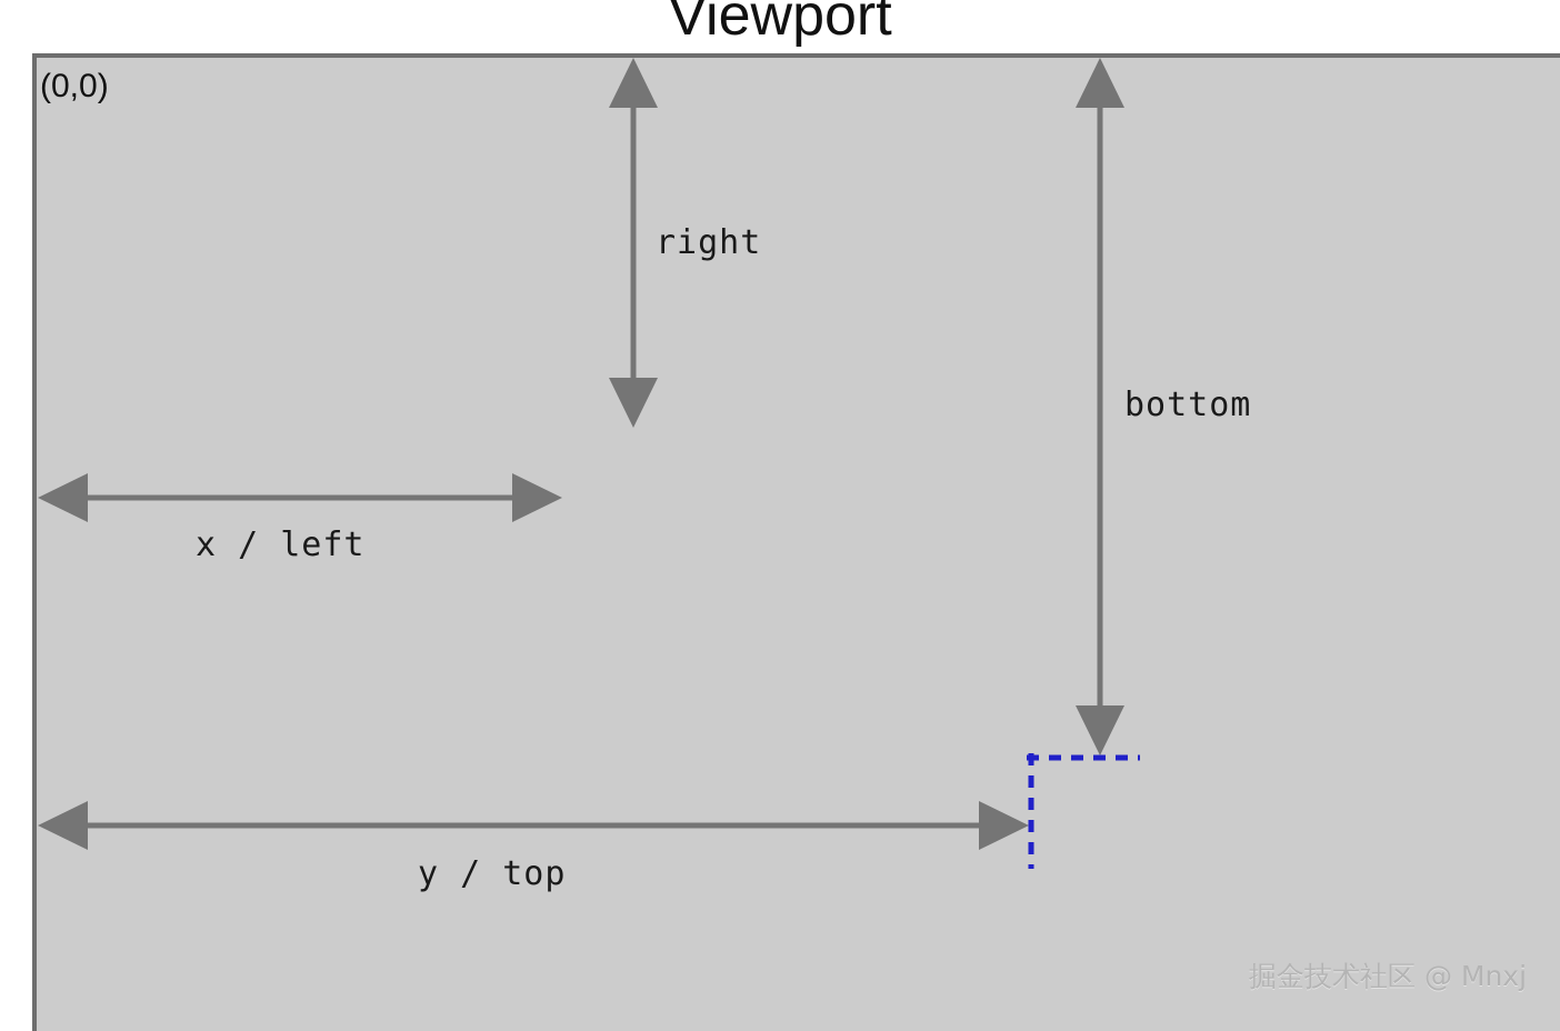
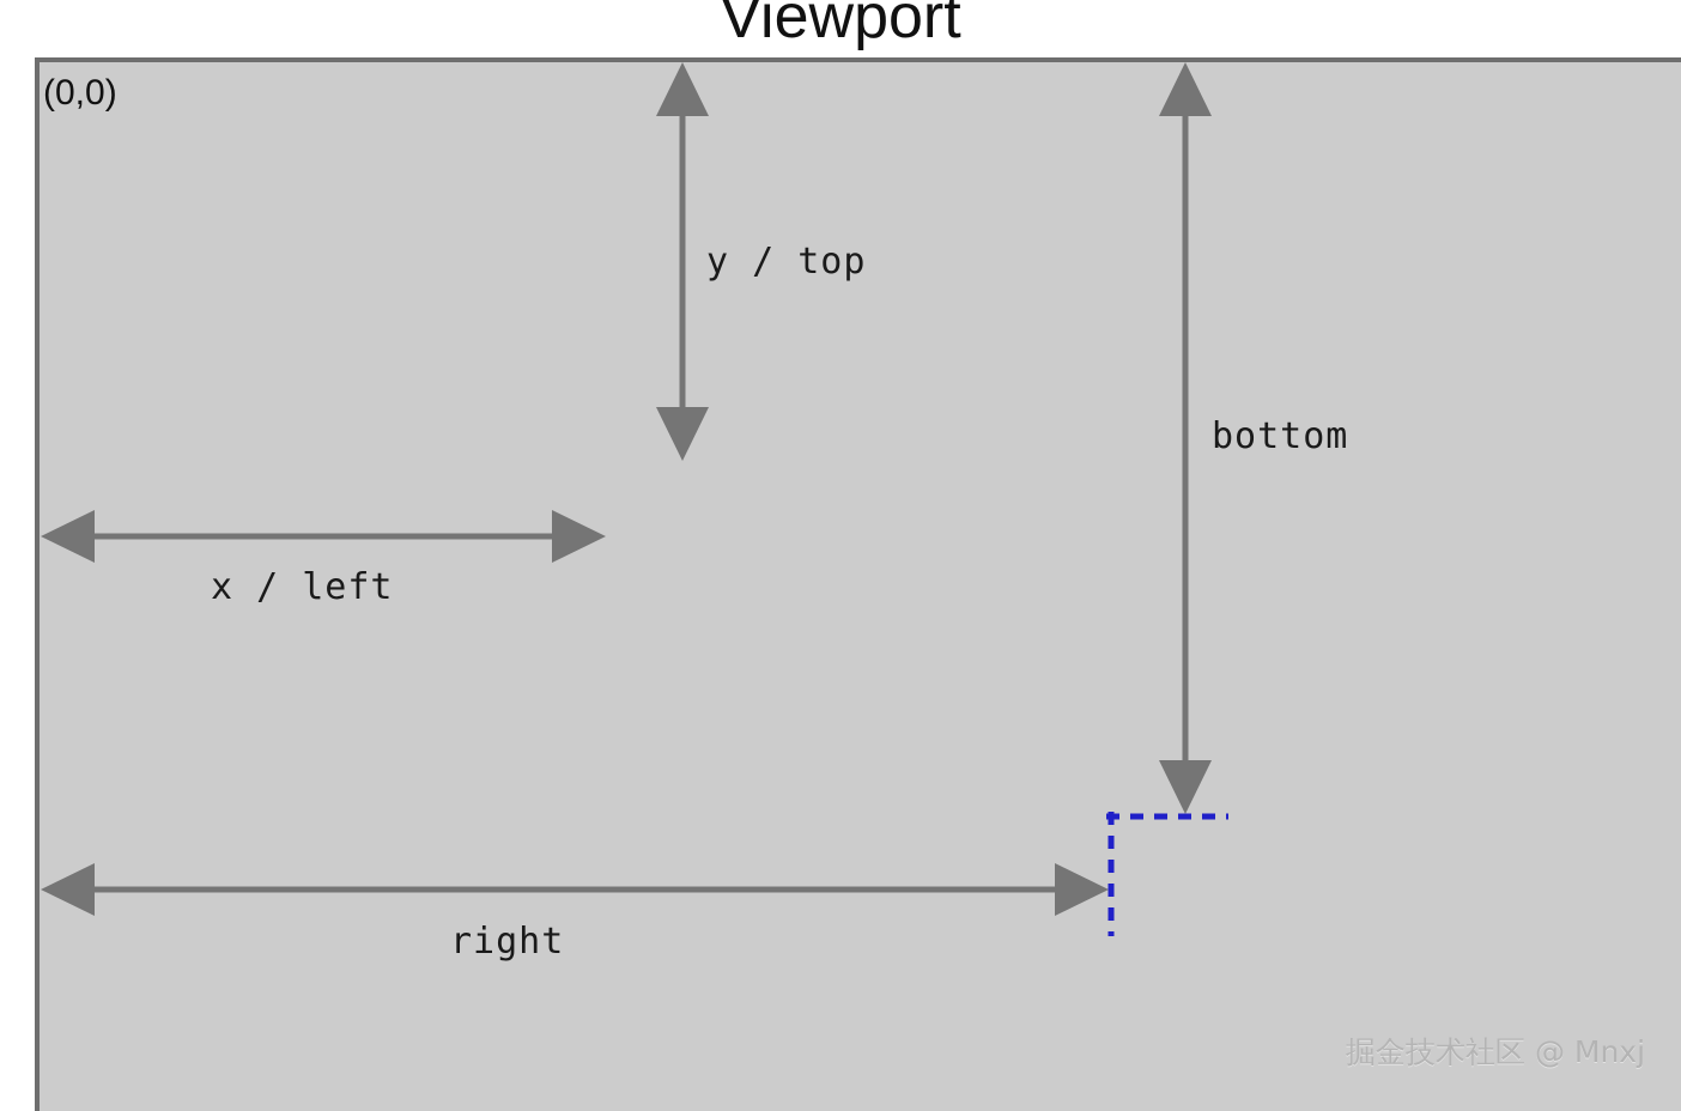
  Viewport
  (0,0)
- right
+ y / top
  x / left
  bottom
- y / top
+ right
  掘金技术社区 @ Mnxj
